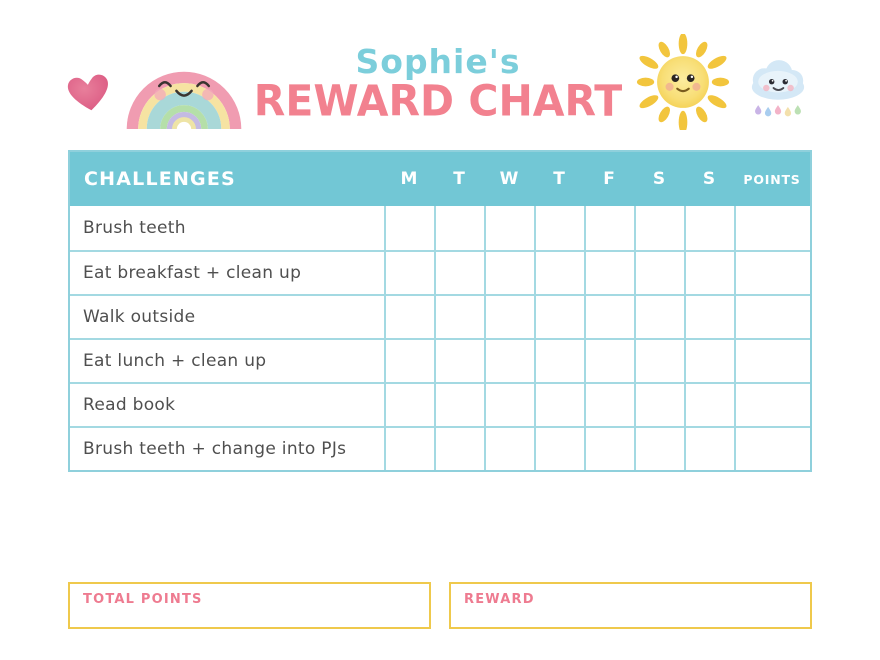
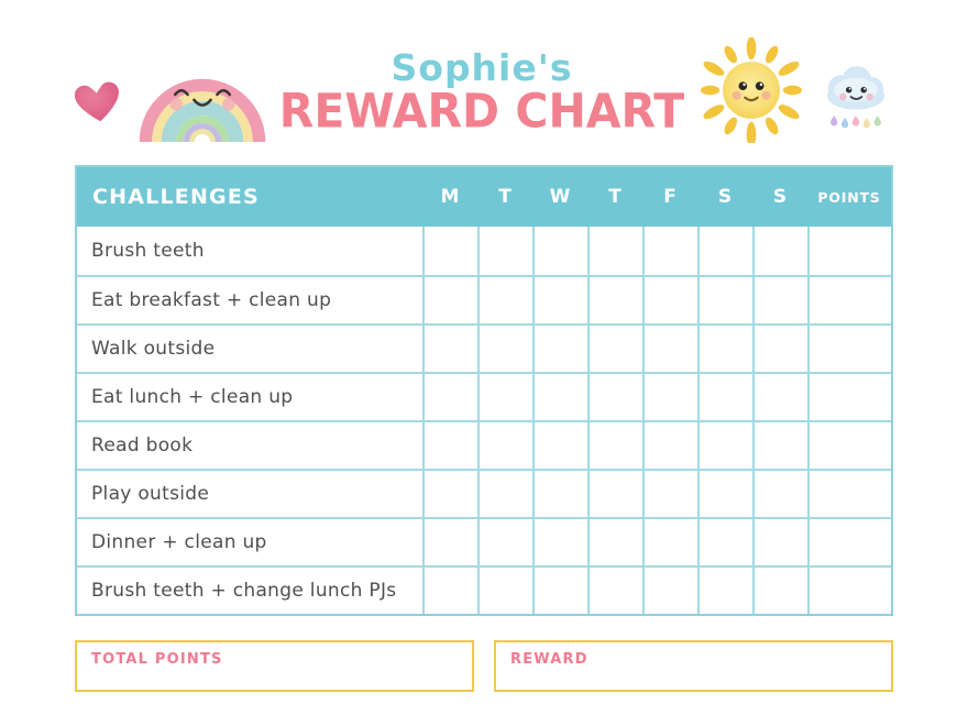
  Sophie's
  REWARD CHART
  CHALLENGES
  M
  T
  W
  T
  F
  S
  S
  POINTS
  Brush teeth
  Eat breakfast + clean up
  Walk outside
  Eat lunch + clean up
  Read book
+ Play outside
+ Dinner + clean up
- Brush teeth + change into PJs
+ Brush teeth + change lunch PJs
  TOTAL POINTS
  REWARD
